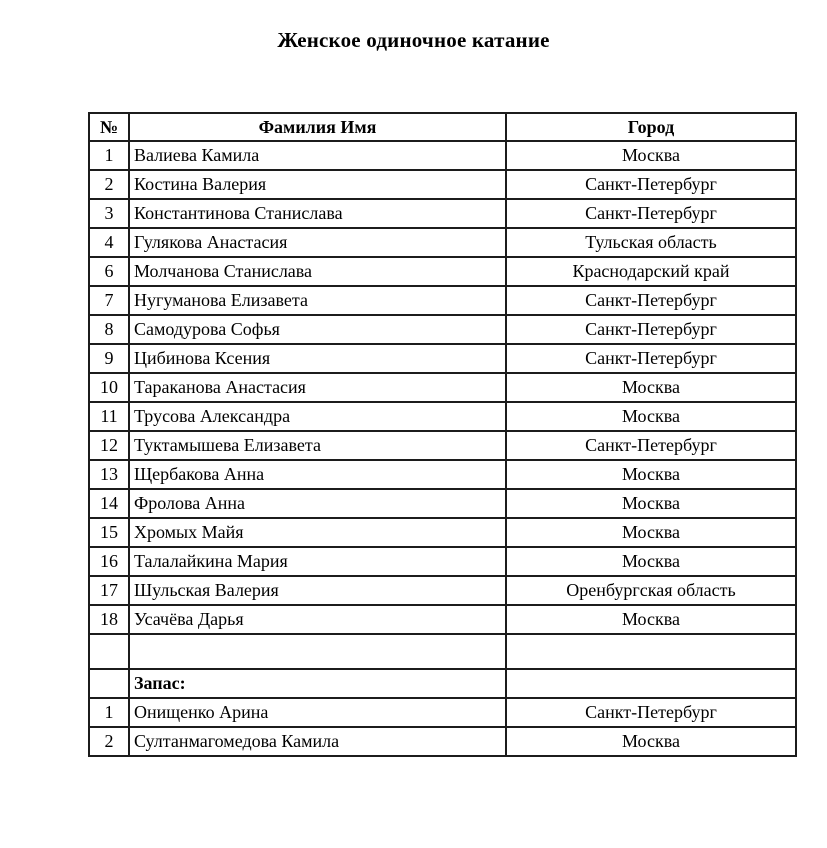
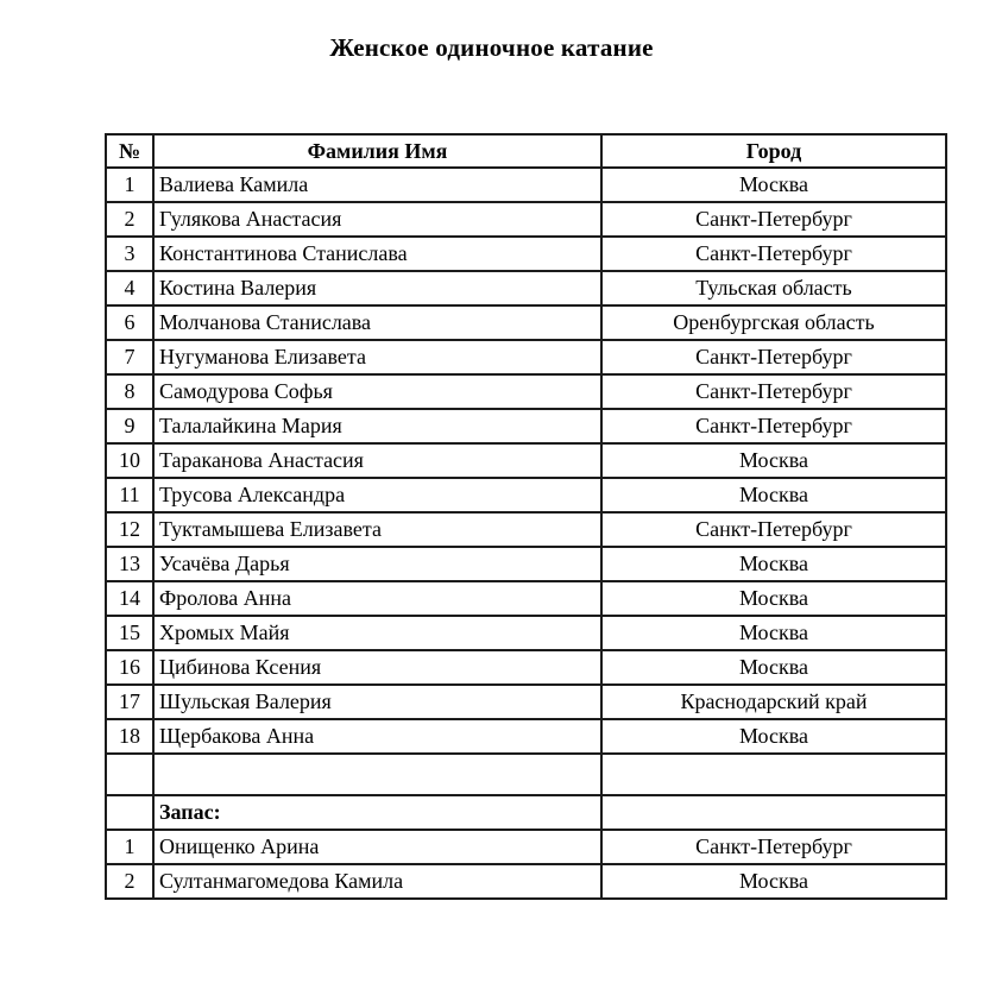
  Женское одиночное катание
  №	Фамилия Имя	Город
  1	Валиева Камила	Москва
- 2	Костина Валерия	Санкт-Петербург
+ 2	Гулякова Анастасия	Санкт-Петербург
  3	Константинова Станислава	Санкт-Петербург
- 4	Гулякова Анастасия	Тульская область
+ 4	Костина Валерия	Тульская область
- 6	Молчанова Станислава	Краснодарский край
+ 6	Молчанова Станислава	Оренбургская область
  7	Нугуманова Елизавета	Санкт-Петербург
  8	Самодурова Софья	Санкт-Петербург
- 9	Цибинова Ксения	Санкт-Петербург
+ 9	Талалайкина Мария	Санкт-Петербург
  10	Тараканова Анастасия	Москва
  11	Трусова Александра	Москва
  12	Туктамышева Елизавета	Санкт-Петербург
- 13	Щербакова Анна	Москва
+ 13	Усачёва Дарья	Москва
  14	Фролова Анна	Москва
  15	Хромых Майя	Москва
- 16	Талалайкина Мария	Москва
+ 16	Цибинова Ксения	Москва
- 17	Шульская Валерия	Оренбургская область
+ 17	Шульская Валерия	Краснодарский край
- 18	Усачёва Дарья	Москва
+ 18	Щербакова Анна	Москва
  	Запас:
  1	Онищенко Арина	Санкт-Петербург
  2	Султанмагомедова Камила	Москва
